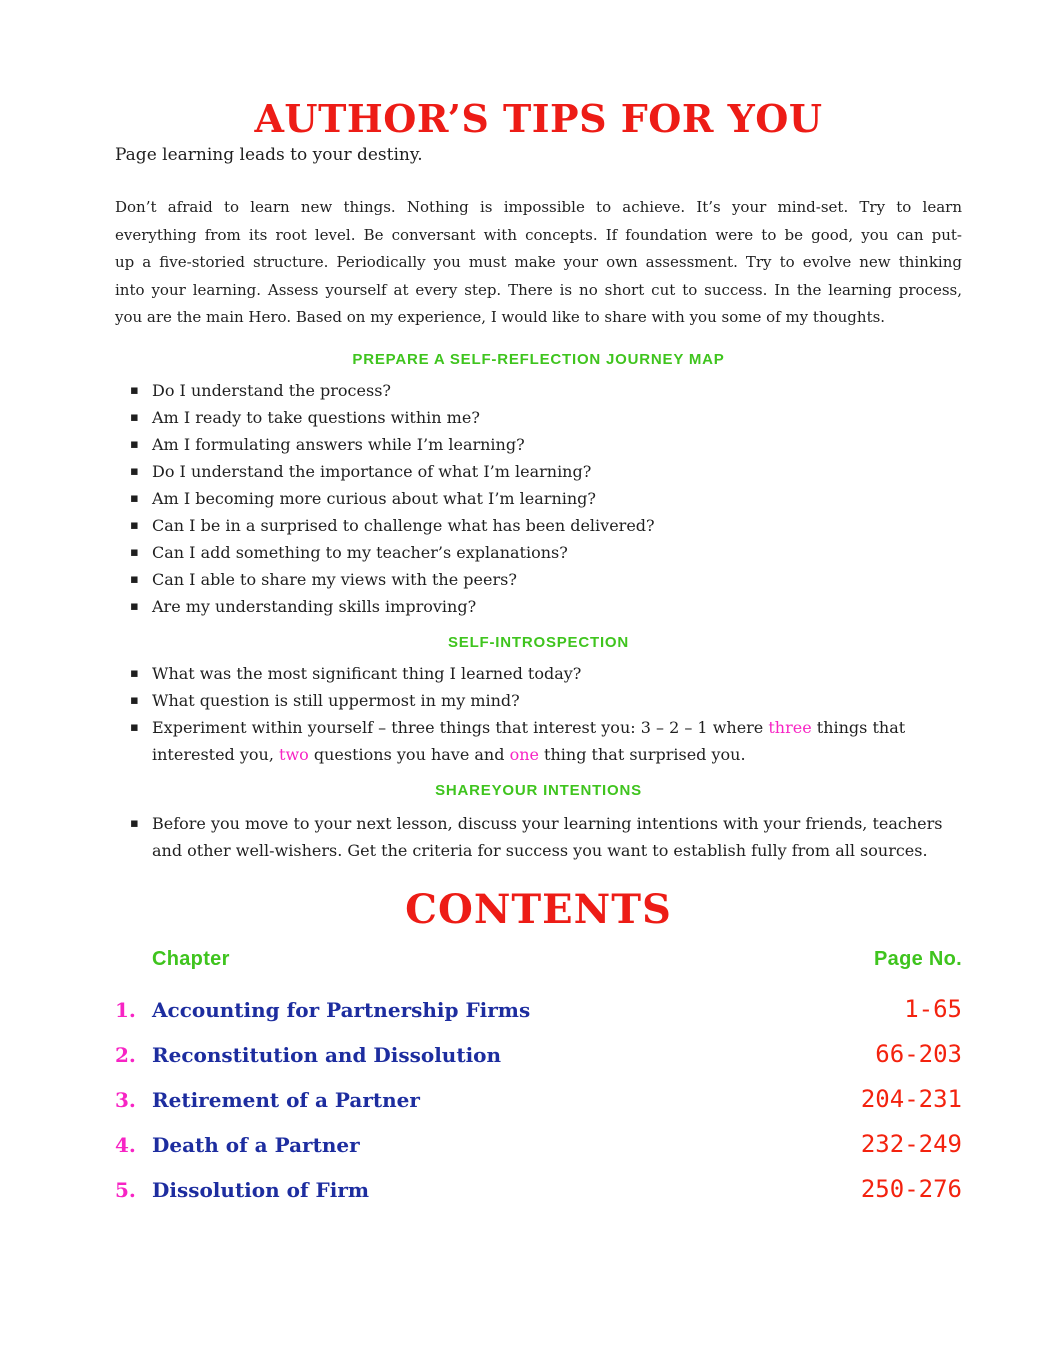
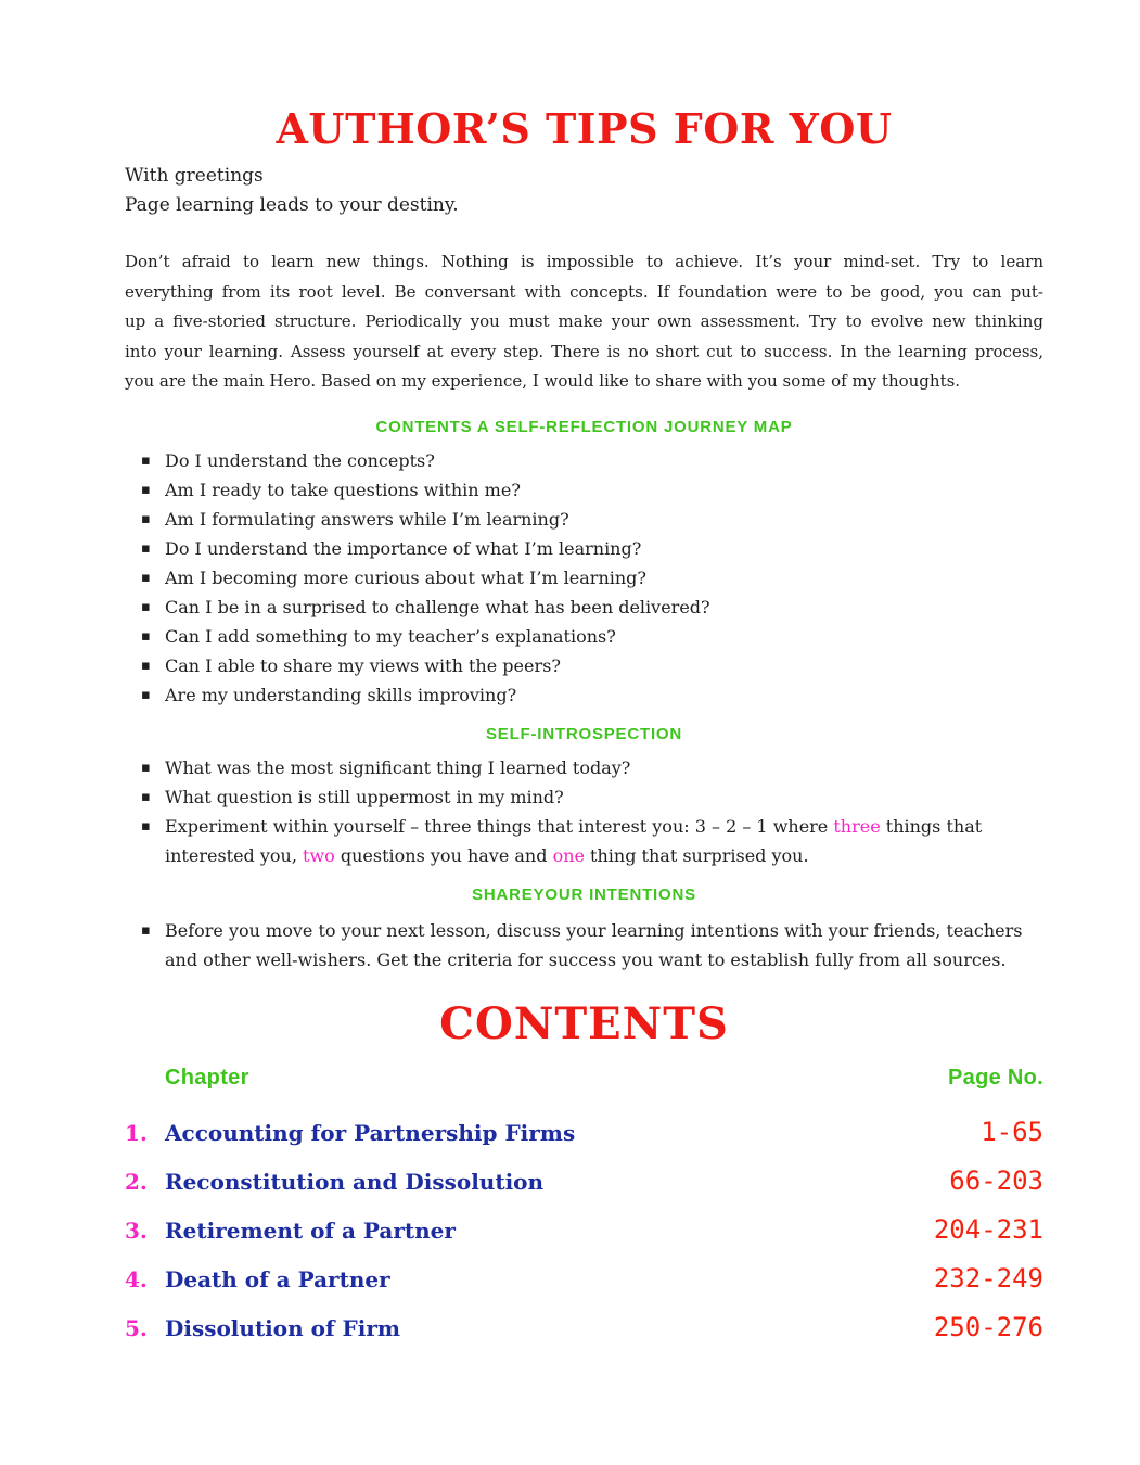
  AUTHOR’S TIPS FOR YOU
+ With greetings
  Page learning leads to your destiny.
  Don’t afraid to learn new things. Nothing is impossible to achieve. It’s your mind-set. Try to learn
  everything from its root level. Be conversant with concepts. If foundation were to be good, you can put-
  up a five-storied structure. Periodically you must make your own assessment. Try to evolve new thinking
  into your learning. Assess yourself at every step. There is no short cut to success. In the learning process,
  you are the main Hero. Based on my experience, I would like to share with you some of my thoughts.
- PREPARE A SELF-REFLECTION JOURNEY MAP
+ CONTENTS A SELF-REFLECTION JOURNEY MAP
  ▪
- Do I understand the process?
+ Do I understand the concepts?
  ▪
  Am I ready to take questions within me?
  ▪
  Am I formulating answers while I’m learning?
  ▪
  Do I understand the importance of what I’m learning?
  ▪
  Am I becoming more curious about what I’m learning?
  ▪
  Can I be in a surprised to challenge what has been delivered?
  ▪
  Can I add something to my teacher’s explanations?
  ▪
  Can I able to share my views with the peers?
  ▪
  Are my understanding skills improving?
  SELF-INTROSPECTION
  ▪
  What was the most significant thing I learned today?
  ▪
  What question is still uppermost in my mind?
  ▪
  Experiment within yourself – three things that interest you: 3 – 2 – 1 where three things that interested you, two questions you have and one thing that surprised you.
  SHAREYOUR INTENTIONS
  ▪
  Before you move to your next lesson, discuss your learning intentions with your friends, teachers and other well-wishers. Get the criteria for success you want to establish fully from all sources.
  CONTENTS
  Chapter
  Page No.
  1.
  Accounting for Partnership Firms
  1-65
  2.
  Reconstitution and Dissolution
  66-203
  3.
  Retirement of a Partner
  204-231
  4.
  Death of a Partner
  232-249
  5.
  Dissolution of Firm
  250-276
